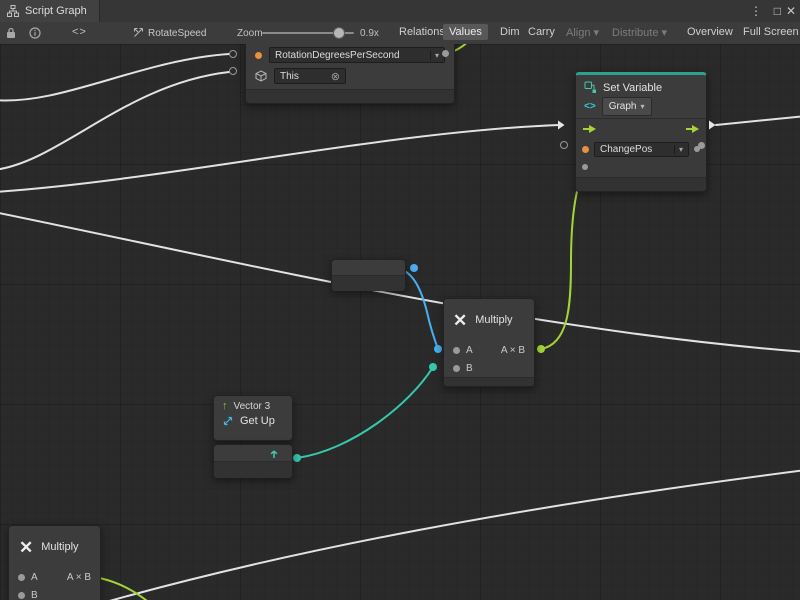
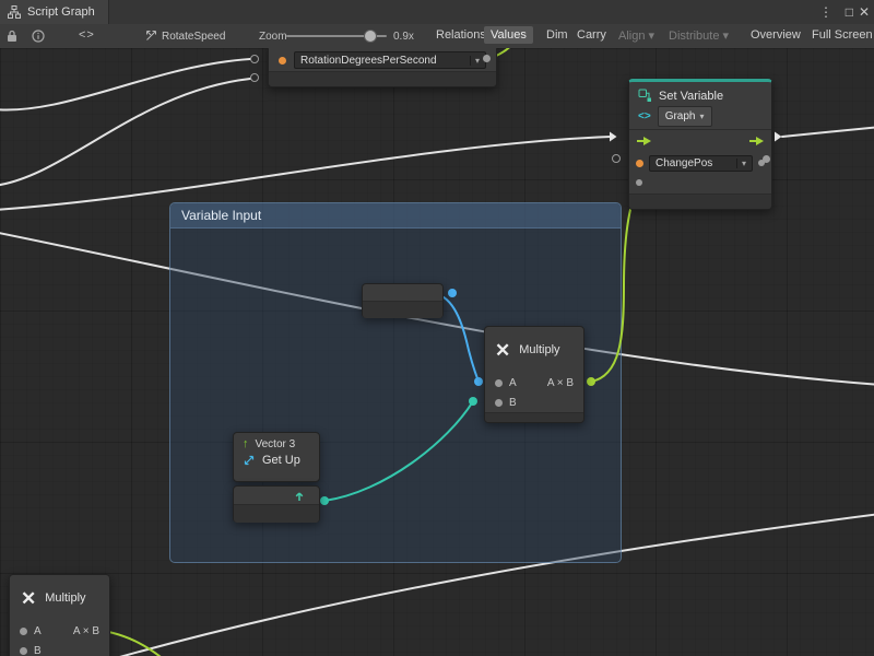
  Script Graph
  ⋮
  □
  ✕
  <>
  RotateSpeed
  Zoom
  0.9x
  Relation
  Values
  Dim
  Carry
  Align ▾
  Distribute ▾
  Overview
  Full Screen
+ Variable Input
  RotationDegreesPerSecond
  ▾
- This
- ⊗
  Set Variable
  <>
  Graph
  ▾
  ChangePos
  ▾
  ✕
  Multiply
  A
  A × B
  B
  ↑
  Vector 3
  Get Up
  ✕
  Multiply
  A
  A × B
  B
